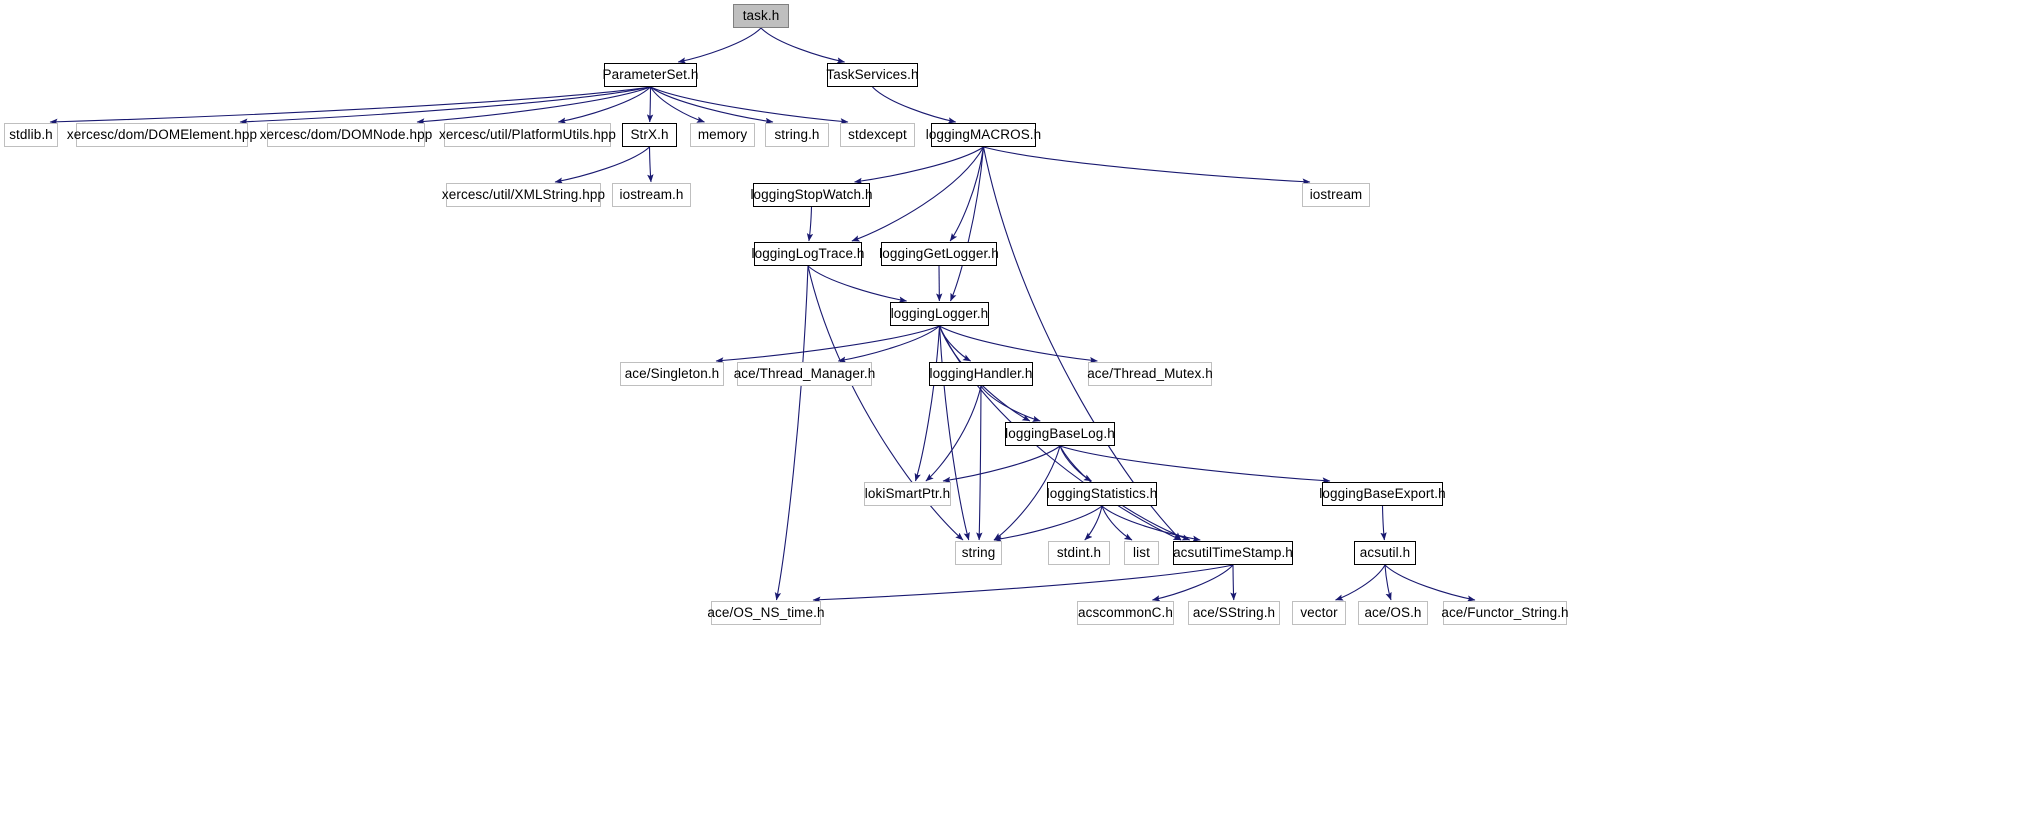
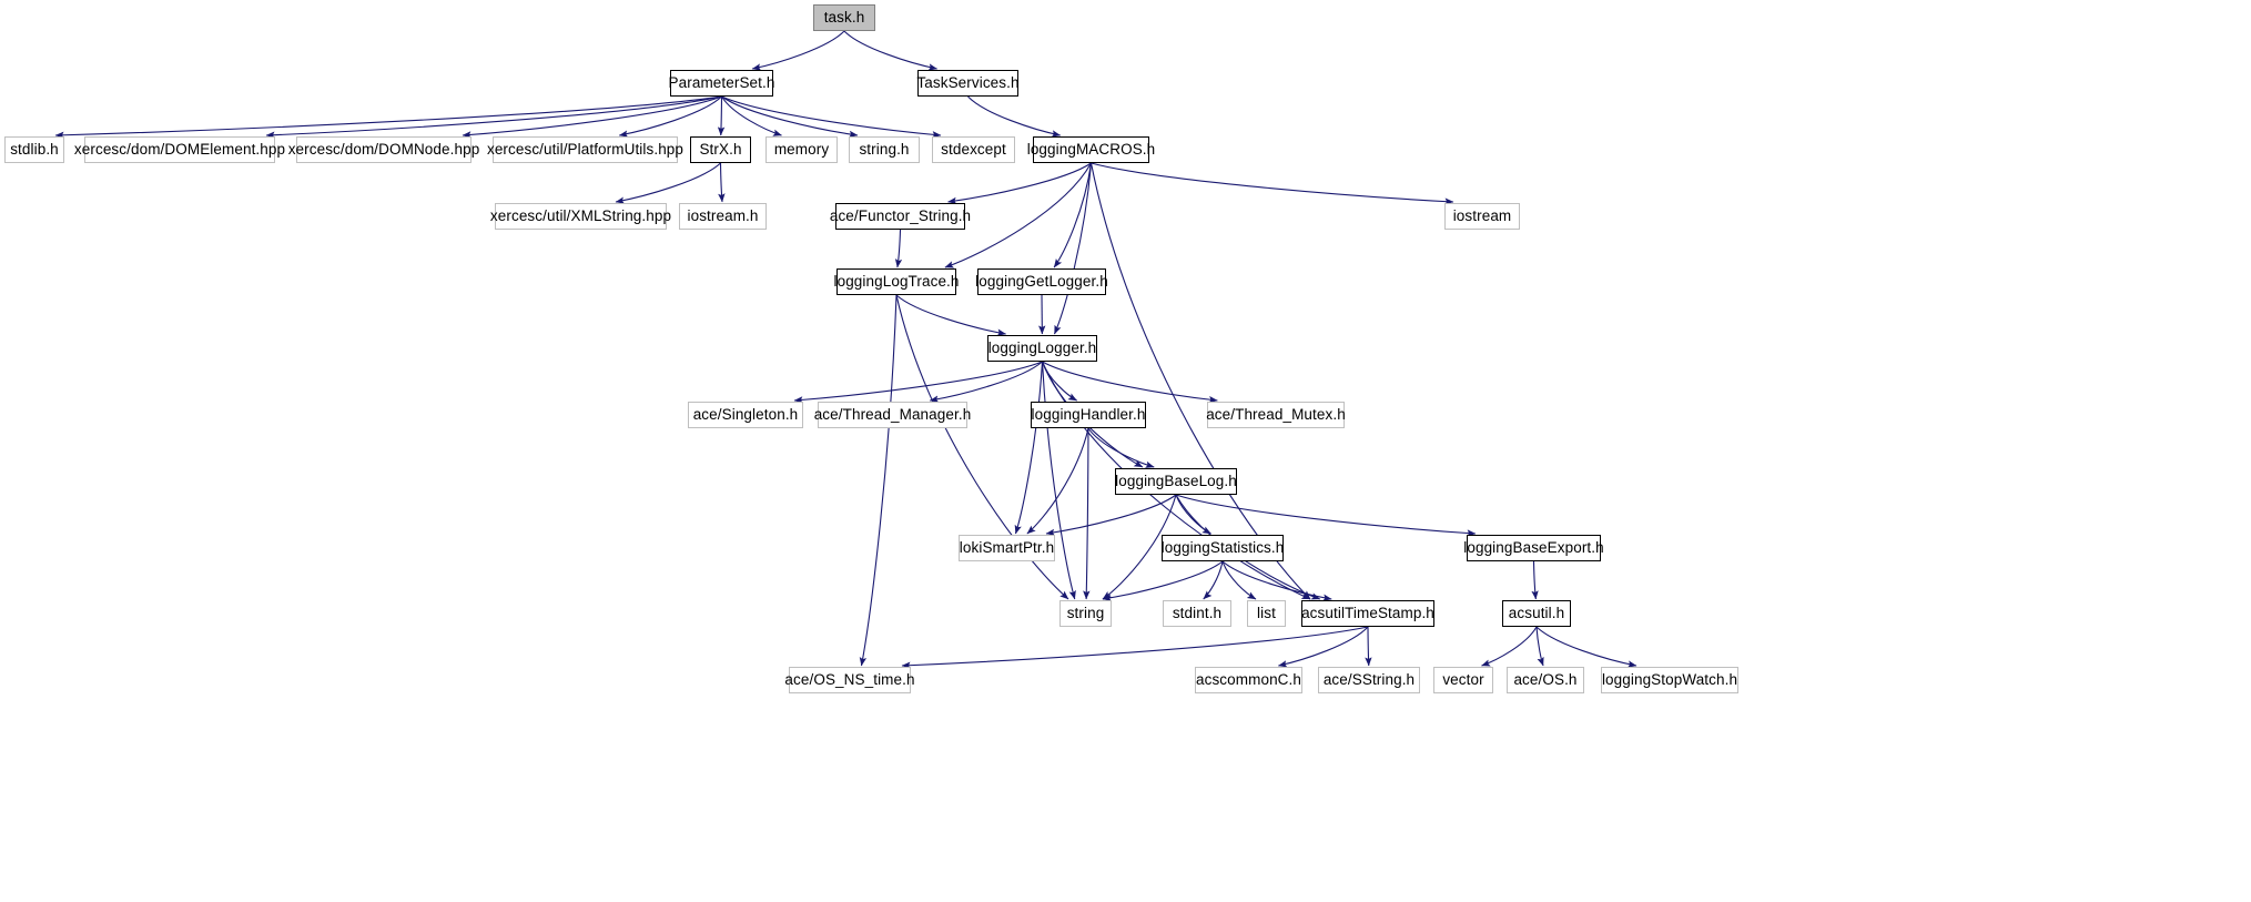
  task.h
  ParameterSet.h
  TaskServices.h
  stdlib.h
  xercesc/dom/DOMElement.hpp
  xercesc/dom/DOMNode.hpp
  xercesc/util/PlatformUtils.hpp
  StrX.h
  memory
  string.h
  stdexcept
  loggingMACROS.h
  xercesc/util/XMLString.hpp
  iostream.h
- loggingStopWatch.h
+ ace/Functor_String.h
  iostream
  loggingLogTrace.h
  loggingGetLogger.h
  loggingLogger.h
  ace/Singleton.h
  ace/Thread_Manager.h
  loggingHandler.h
  ace/Thread_Mutex.h
  loggingBaseLog.h
  lokiSmartPtr.h
  loggingStatistics.h
  loggingBaseExport.h
  string
  stdint.h
  list
  acsutilTimeStamp.h
  acsutil.h
  ace/OS_NS_time.h
  acscommonC.h
  ace/SString.h
  vector
  ace/OS.h
- ace/Functor_String.h
+ loggingStopWatch.h
